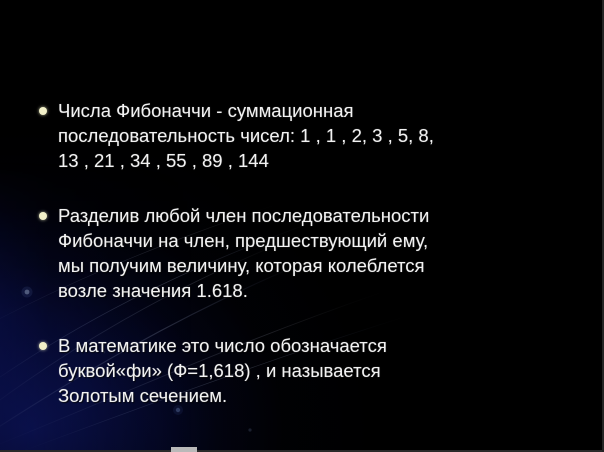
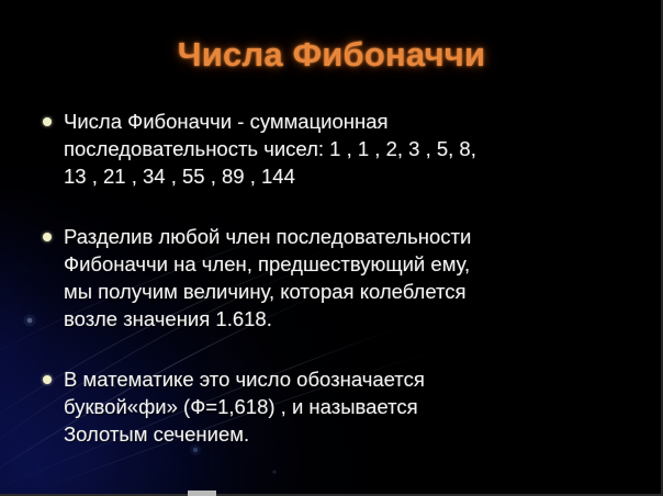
+ Числа Фибоначчи
  Числа Фибоначчи - суммационная
  последовательность чисел: 1 , 1 , 2, 3 , 5, 8,
  13 , 21 , 34 , 55 , 89 , 144
  Разделив любой член последовательности
  Фибоначчи на член, предшествующий ему,
  мы получим величину, которая колеблется
  возле значения 1.618.
  В математике это число обозначается
  буквой«фи» (Ф=1,618) , и называется
  Золотым сечением.
